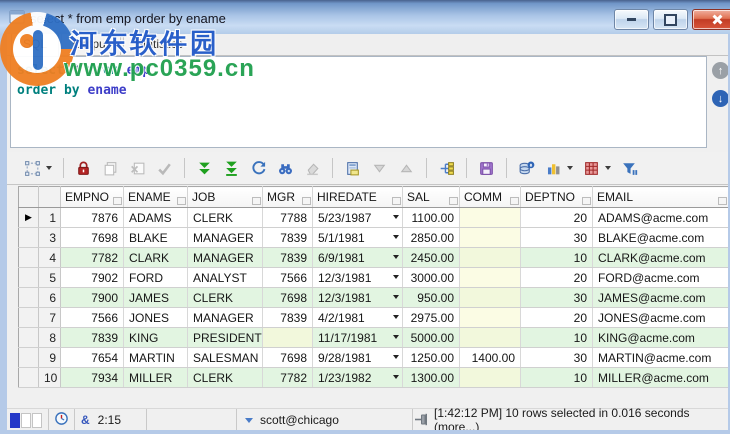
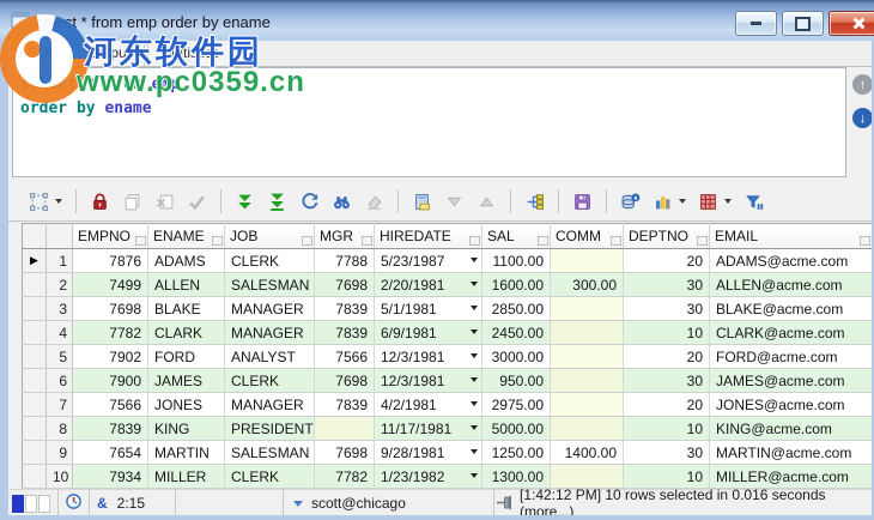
  t * from emp order by ename
  Output
  Statistics
  order by ename
  ↑
  ↓
  		EMPNO	ENAME	JOB	MGR	HIREDATE	SAL	COMM	DEPTNO	EMAIL
  ▶	1	7876	ADAMS	CLERK	7788	5/23/1987	1100.00		20	ADAMS@acme.com
+ 	2	7499	ALLEN	SALESMAN	7698	2/20/1981	1600.00	300.00	30	ALLEN@acme.com
  	3	7698	BLAKE	MANAGER	7839	5/1/1981	2850.00		30	BLAKE@acme.com
  	4	7782	CLARK	MANAGER	7839	6/9/1981	2450.00		10	CLARK@acme.com
  	5	7902	FORD	ANALYST	7566	12/3/1981	3000.00		20	FORD@acme.com
  	6	7900	JAMES	CLERK	7698	12/3/1981	950.00		30	JAMES@acme.com
  	7	7566	JONES	MANAGER	7839	4/2/1981	2975.00		20	JONES@acme.com
  	8	7839	KING	PRESIDENT		11/17/1981	5000.00		10	KING@acme.com
  	9	7654	MARTIN	SALESMAN	7698	9/28/1981	1250.00	1400.00	30	MARTIN@acme.com
  	10	7934	MILLER	CLERK	7782	1/23/1982	1300.00		10	MILLER@acme.com
  &
  2:15
  scott@chicago
  [1:42:12 PM] 10 rows selected in 0.016 seconds (more...)
  河东软件园
  www.pc0359.cn
